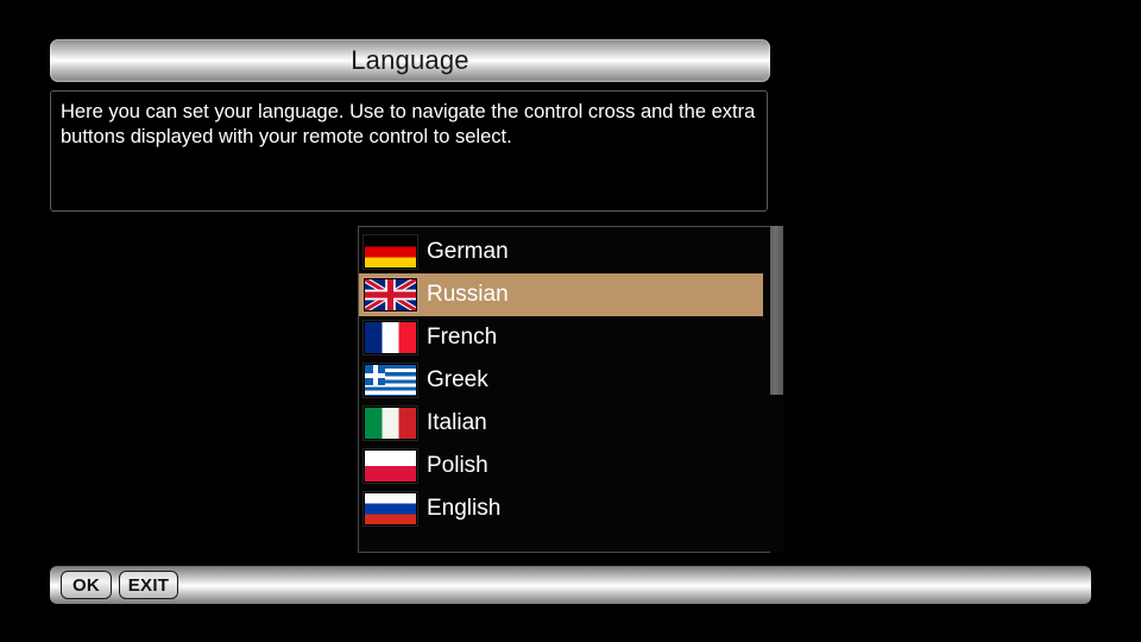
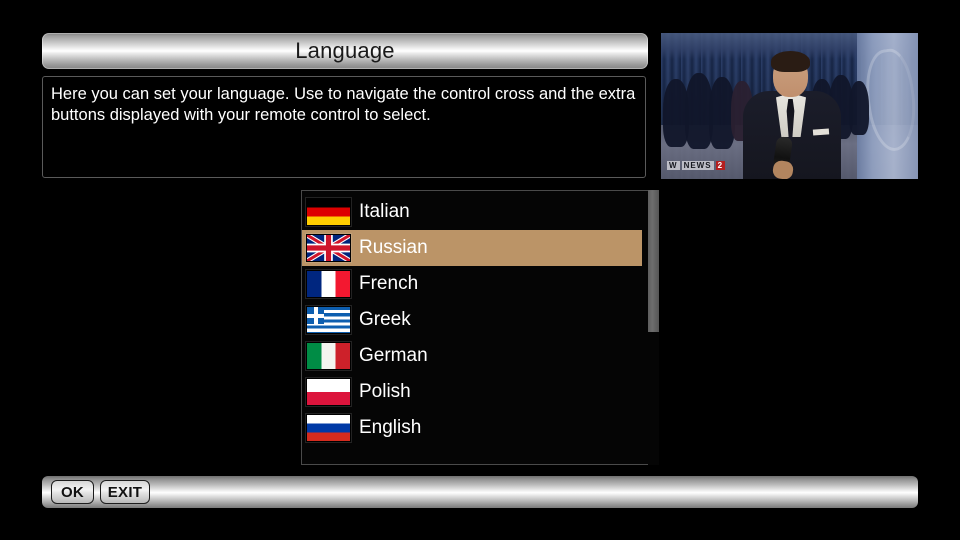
  Language
  Here you can set your language. Use to navigate the control cross and the extra buttons displayed with your remote control to select.
+ W NEWS 2
- German
+ Italian
  Russian
  French
  Greek
- Italian
+ German
  Polish
  English
  OK
  EXIT
